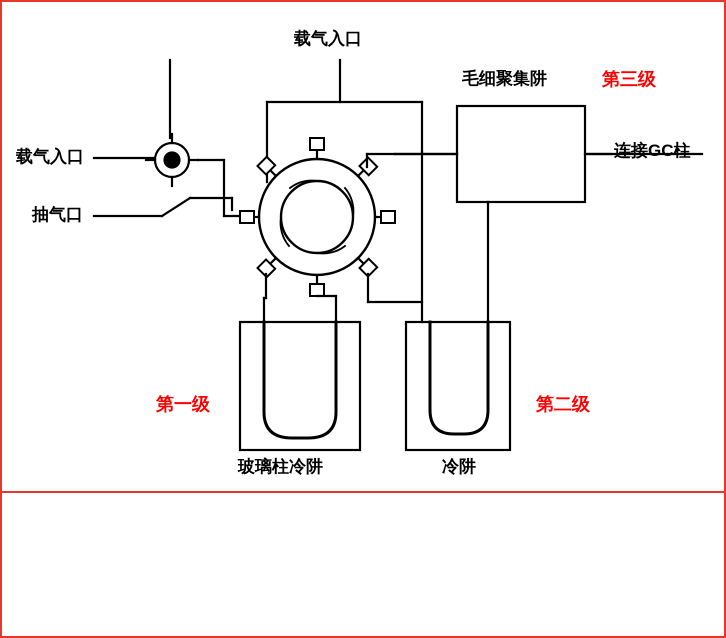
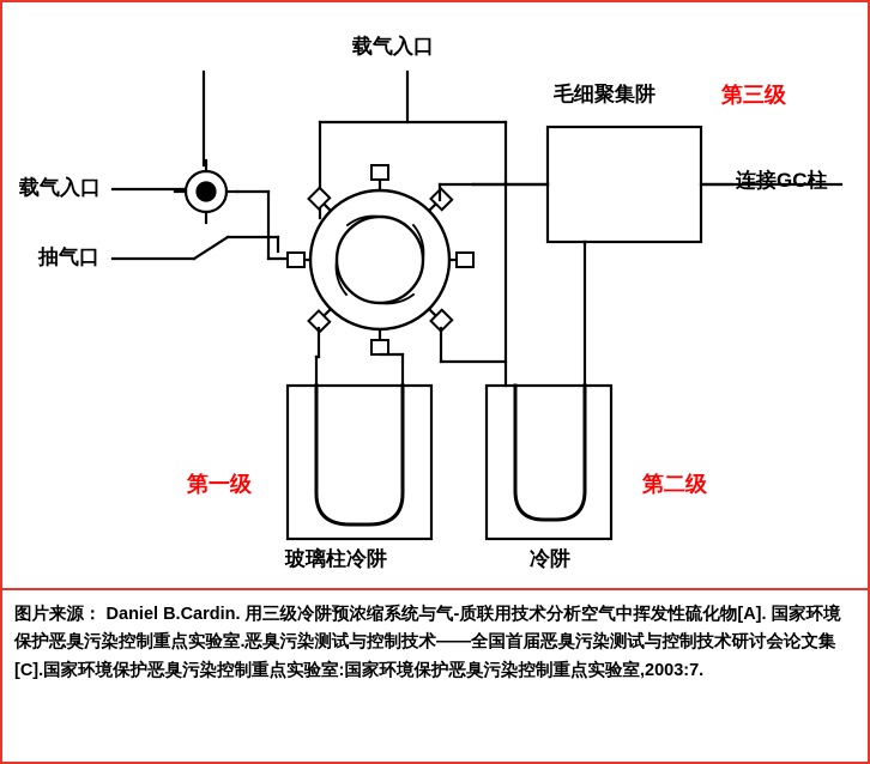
  载气入口
  载气入口
  抽气口
  毛细聚集阱
  第三级
  连接GC柱
  第一级
  第二级
  玻璃柱冷阱
  冷阱
+ 图片来源： Daniel B.Cardin. 用三级冷阱预浓缩系统与气-质联用技术分析空气中挥发性硫化物[A]. 国家环境保护恶臭污染控制重点实验室.恶臭污染测试与控制技术——全国首届恶臭污染测试与控制技术研讨会论文集[C].国家环境保护恶臭污染控制重点实验室:国家环境保护恶臭污染控制重点实验室,2003:7.
